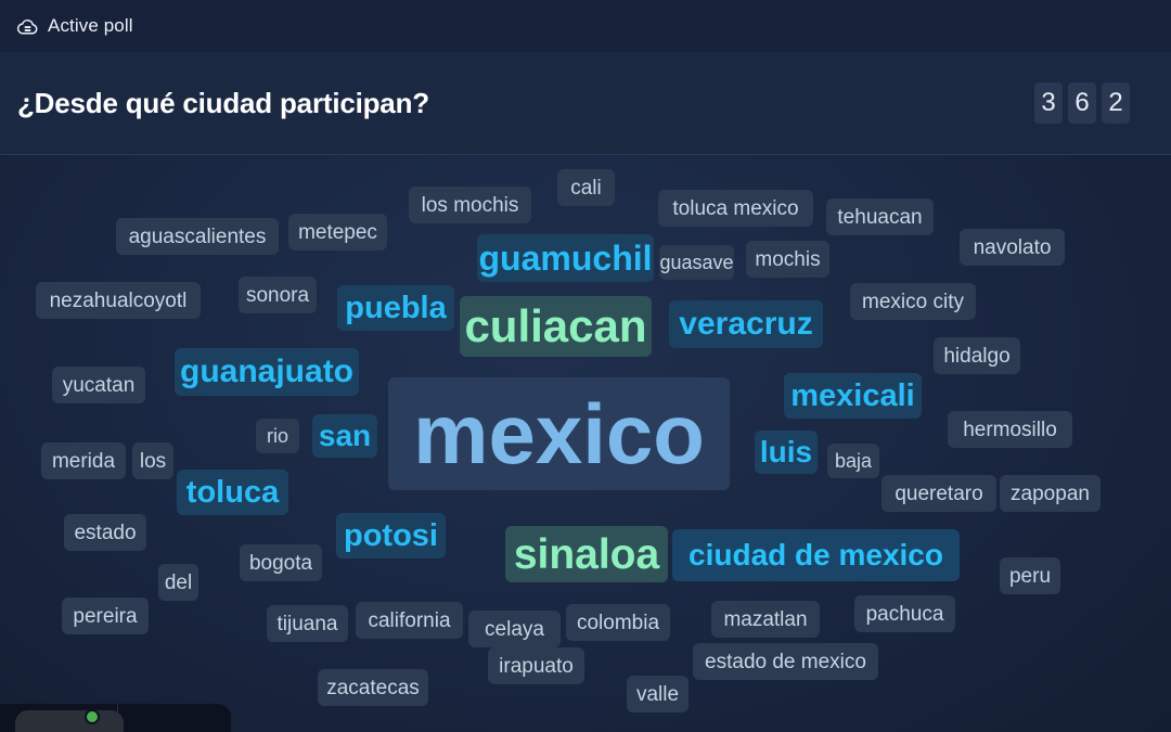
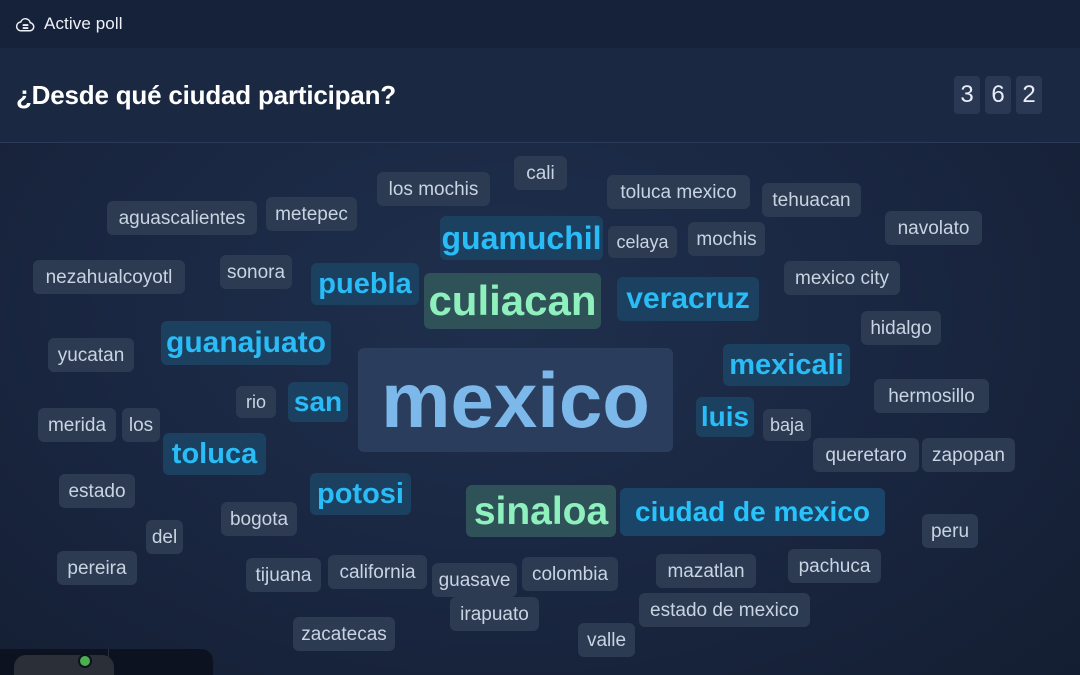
  Active poll
  ¿Desde qué ciudad participan?
  3
  6
  2
  mexico
  culiacan
  sinaloa
  ciudad de mexico
  guamuchil
  veracruz
  mexicali
  guanajuato
  puebla
  potosi
  toluca
  san
  luis
  los mochis
  cali
  toluca mexico
  tehuacan
  aguascalientes
  metepec
  navolato
- guasave
+ celaya
  mochis
  nezahualcoyotl
  sonora
  mexico city
  hidalgo
  hermosillo
  yucatan
  rio
  merida
  los
  baja
  queretaro
  zapopan
  estado
  bogota
  del
  peru
  pereira
  tijuana
  california
- celaya
+ guasave
  colombia
  mazatlan
  pachuca
  irapuato
  estado de mexico
  zacatecas
  valle
